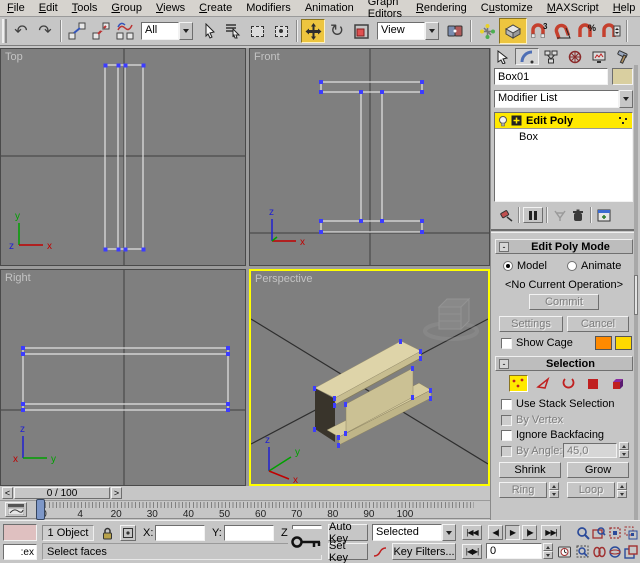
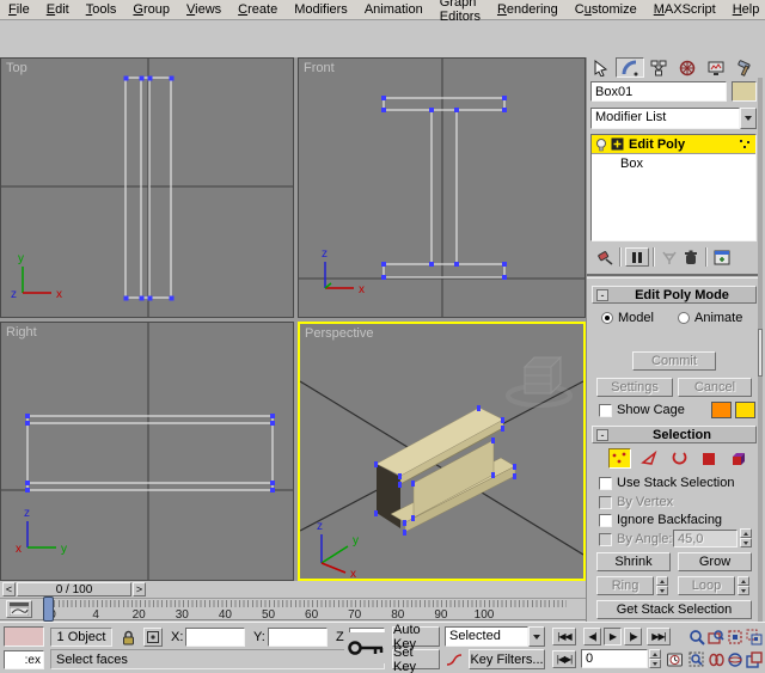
  File
  Edit
  Tools
  Group
  Views
  Create
  Modifiers
  Animation
  Graph Editors
  Rendering
  Customize
  MAXScript
  Help
- ↶
- ↷
- All
- ↻
- View
- 3
- %
  y
  x
  z
  Top
  z
  x
  Front
  z
  y
  x
  Right
  z
  y
  x
  Perspective
  <
  0 / 100
  >
  4
  20
  30
  40
  50
  60
  70
  80
  90
  100
  Box01
  Modifier List
  Edit Poly
  Box
  -
  Edit Poly Mode
  Model
  Animate
- <No Current Operation>
  Commit
  Settings
  Cancel
  Show Cage
  -
  Selection
  Use Stack Selection
  By Vertex
  Ignore Backfacing
  By Angle:
  45,0
  Shrink
  Grow
  Ring
  Loop
+ Get Stack Selection
  :ex
  1 Object
  X:
  Y:
  Select faces
  Auto Key
  Set Key
  Selected
  Key Filters...
  |◀◀
  ◀|
  ▶
  |▶
  ▶▶|
  |◀▶|
  0
